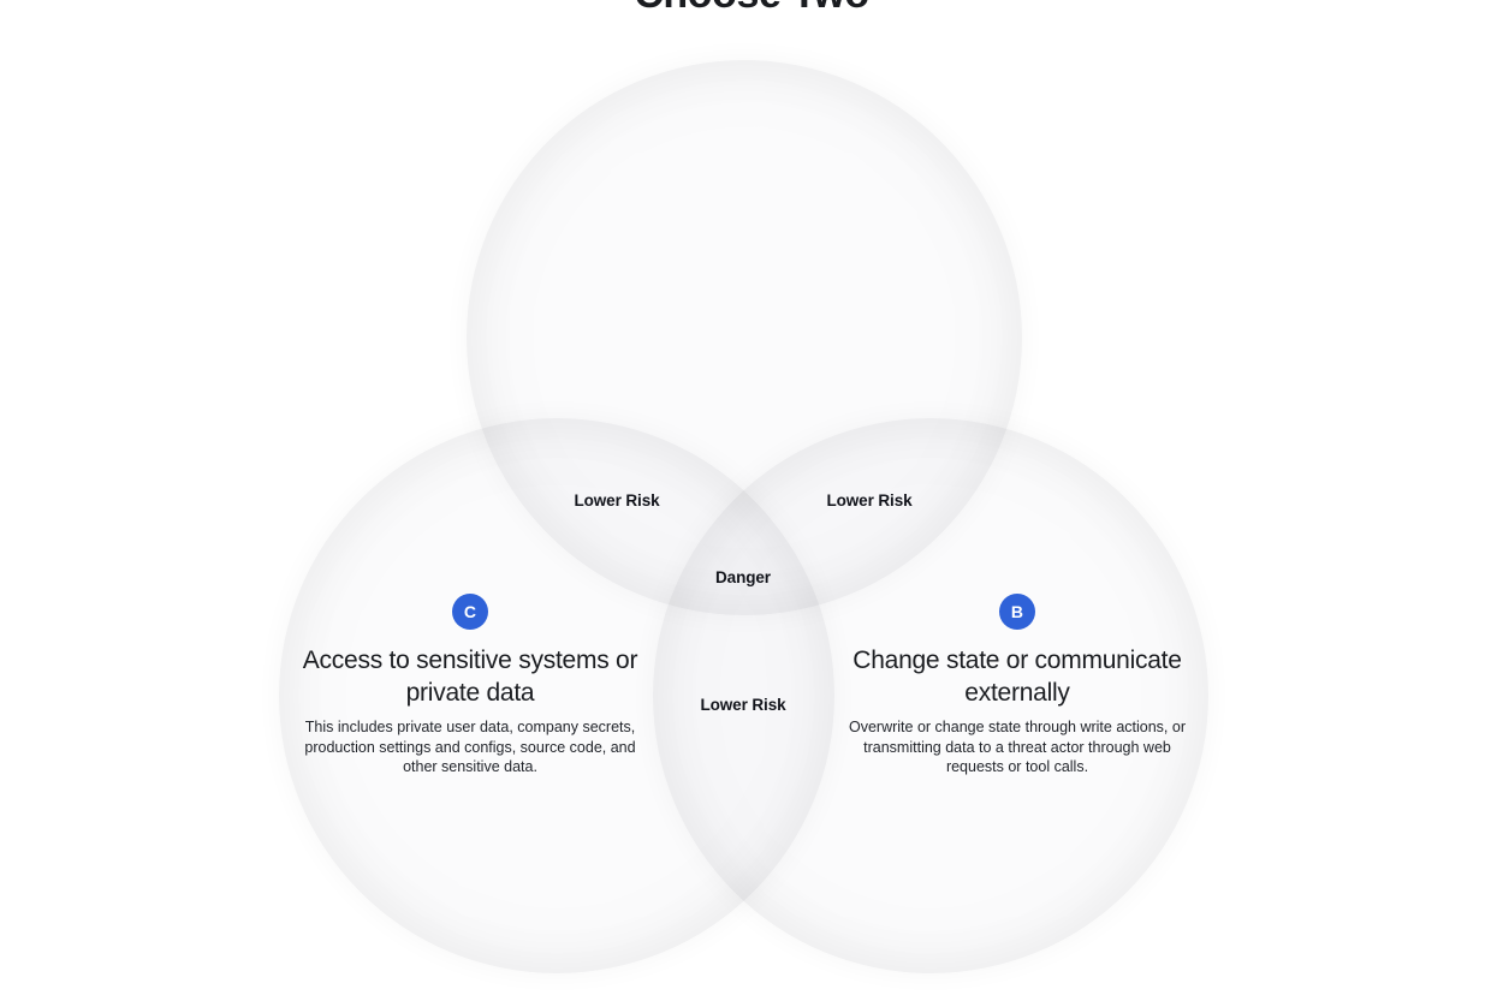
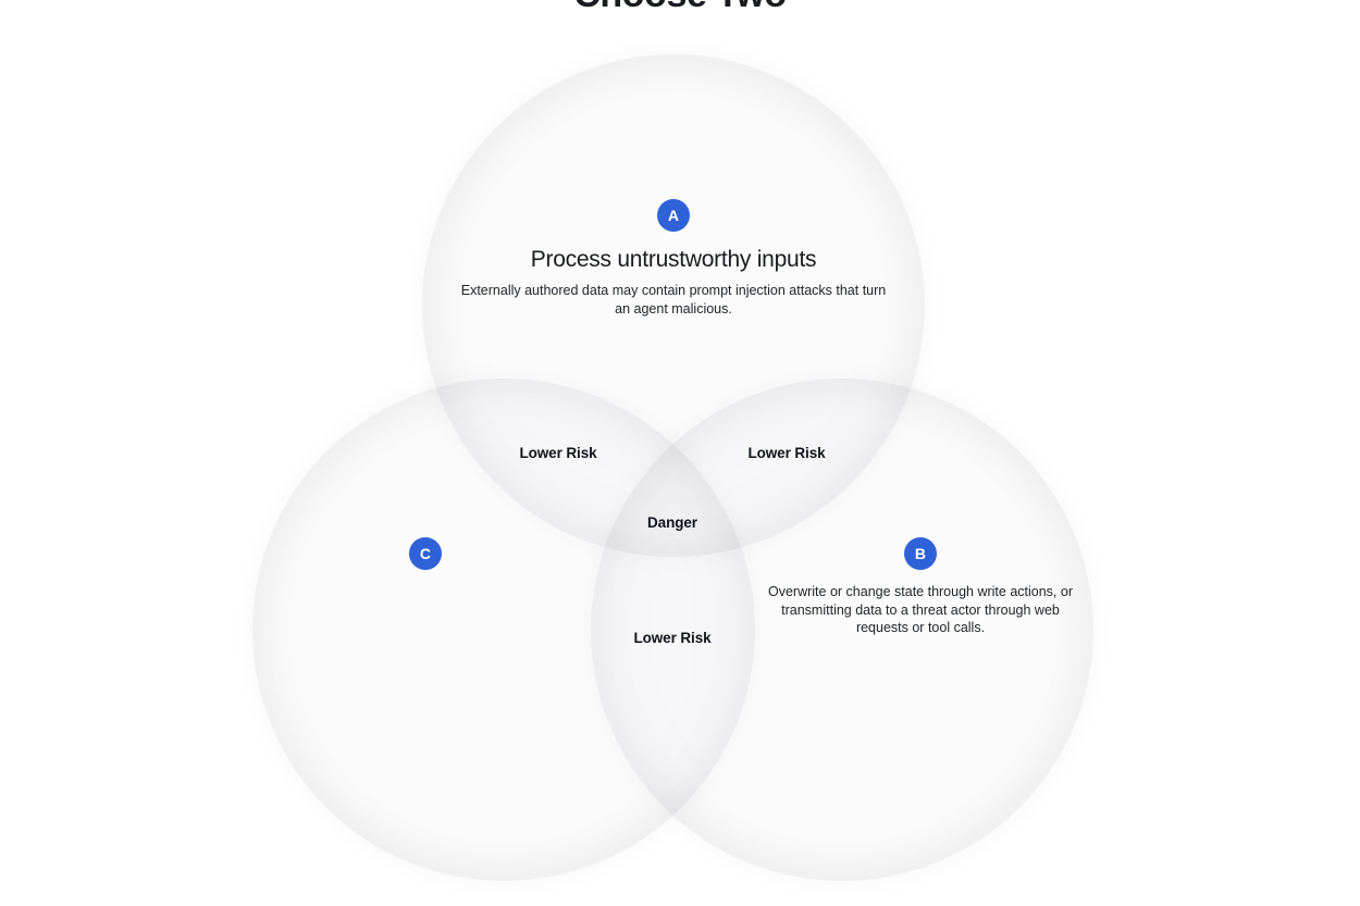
+ A
+ Process untrustworthy inputs
+ Externally authored data may contain prompt injection attacks that turn an agent malicious.
  C
- Access to sensitive systems or private data
- This includes private user data, company secrets, production settings and configs, source code, and other sensitive data.
  B
- Change state or communicate externally
  Overwrite or change state through write actions, or transmitting data to a threat actor through web requests or tool calls.
  Lower Risk
  Lower Risk
  Lower Risk
  Danger
